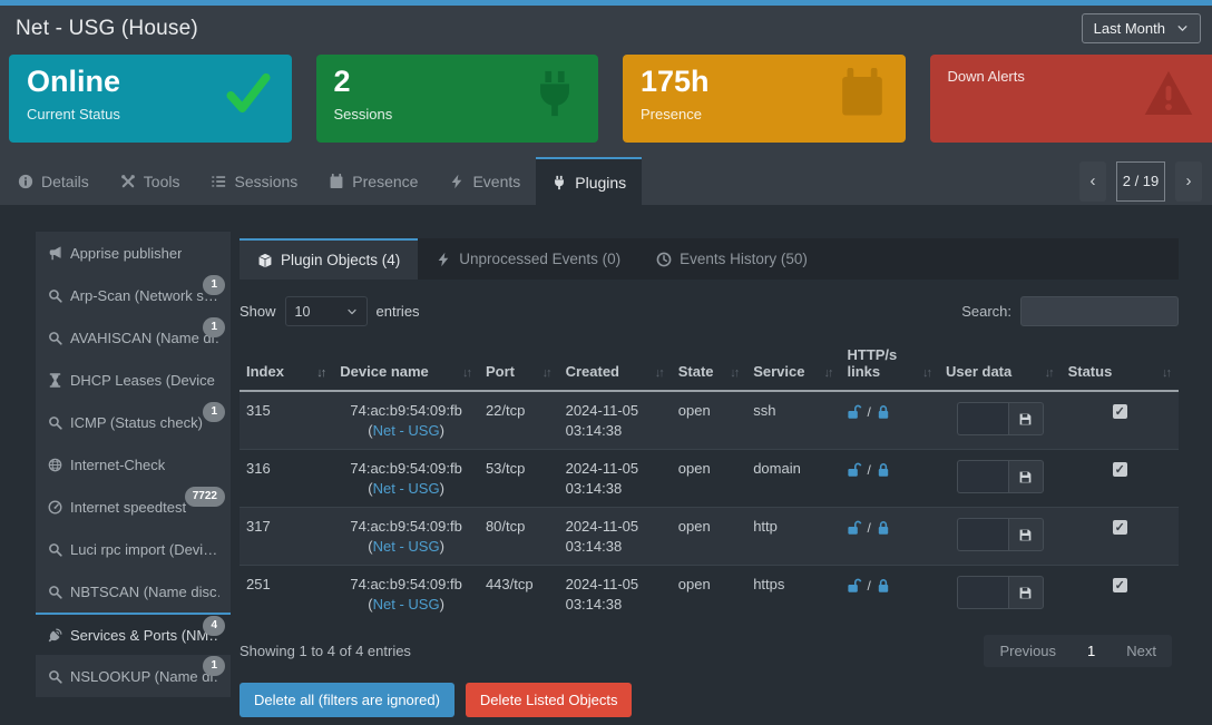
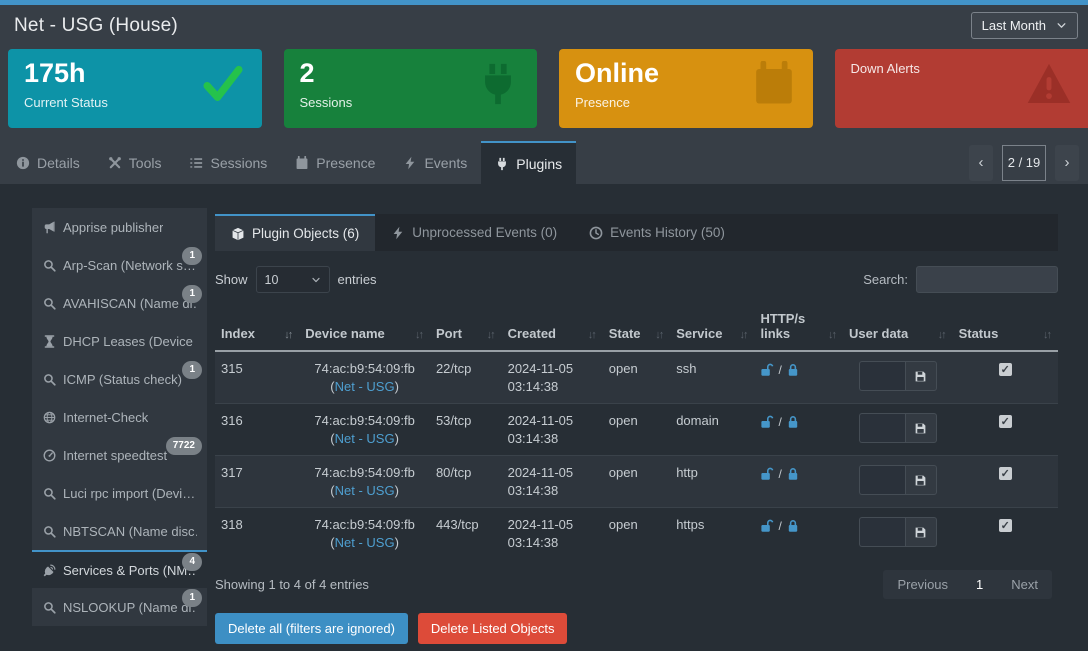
  Net - USG (House)
  Last Month
- Online
+ 175h
  Current Status
  2
  Sessions
- 175h
+ Online
  Presence
  Down Alerts
  Details
  Tools
  Sessions
  Presence
  Events
  Plugins
  ‹
  2 / 19
  ›
  Apprise publisher
  Arp-Scan (Network s…
  1
  AVAHISCAN (Name di
  1
  DHCP Leases (Device
  ICMP (Status check)
  1
  Internet-Check
  Internet speedtest
  7722
  Luci rpc import (Devi…
  NBTSCAN (Name disc
  Services & Ports (NM
  4
  NSLOOKUP (Name di
  1
- Plugin Objects (4)
+ Plugin Objects (6)
  Unprocessed Events (0)
  Events History (50)
  Show
  10
  entries
  Search:
  Index ↓↑	Device name ↓↑	Port ↓↑	Created ↓↑	State ↓↑	Service ↓↑	HTTP/s links ↓↑	User data ↓↑	Status ↓↑
  315	74:ac:b9:54:09:fb(Net - USG)	22/tcp	2024-11-0503:14:38	open	ssh	/		✓
  316	74:ac:b9:54:09:fb(Net - USG)	53/tcp	2024-11-0503:14:38	open	domain	/		✓
  317	74:ac:b9:54:09:fb(Net - USG)	80/tcp	2024-11-0503:14:38	open	http	/		✓
- 251	74:ac:b9:54:09:fb(Net - USG)	443/tcp	2024-11-0503:14:38	open	https	/		✓
+ 318	74:ac:b9:54:09:fb(Net - USG)	443/tcp	2024-11-0503:14:38	open	https	/		✓
  Showing 1 to 4 of 4 entries
  Previous
  1
  Next
  Delete all (filters are ignored)
  Delete Listed Objects
